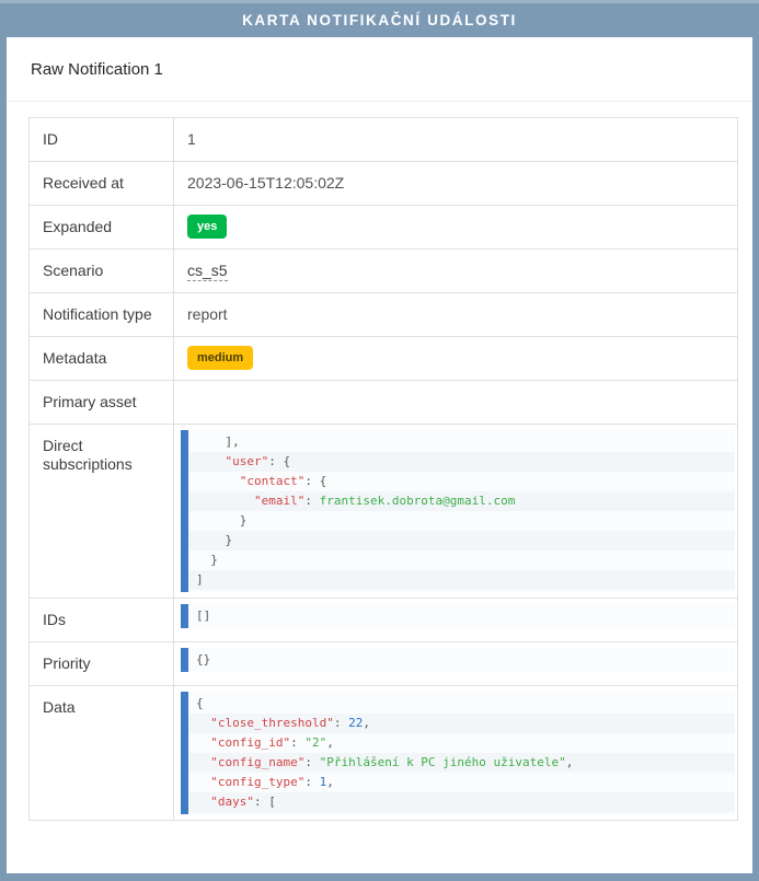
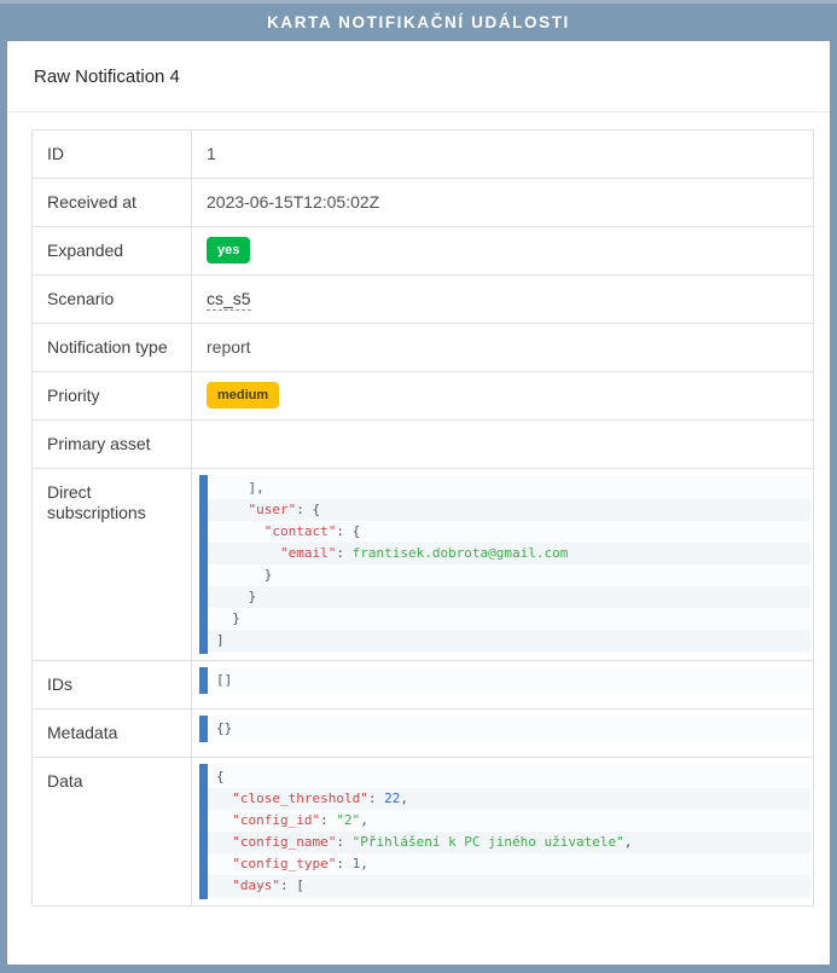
  KARTA NOTIFIKAČNÍ UDÁLOSTI
- Raw Notification 1
+ Raw Notification 4
  ID	1
  Received at	2023-06-15T12:05:02Z
  Expanded	yes
  Scenario	cs_s5
  Notification type	report
- Metadata	medium
+ Priority	medium
  Primary asset
  Direct subscriptions	], "user": { "contact": { "email": frantisek.dobrota@gmail.com } } }]
  IDs	[]
- Priority	{}
+ Metadata	{}
  Data	{ "close_threshold": 22, "config_id": "2", "config_name": "Přihlášení k PC jiného uživatele", "config_type": 1, "days": [
